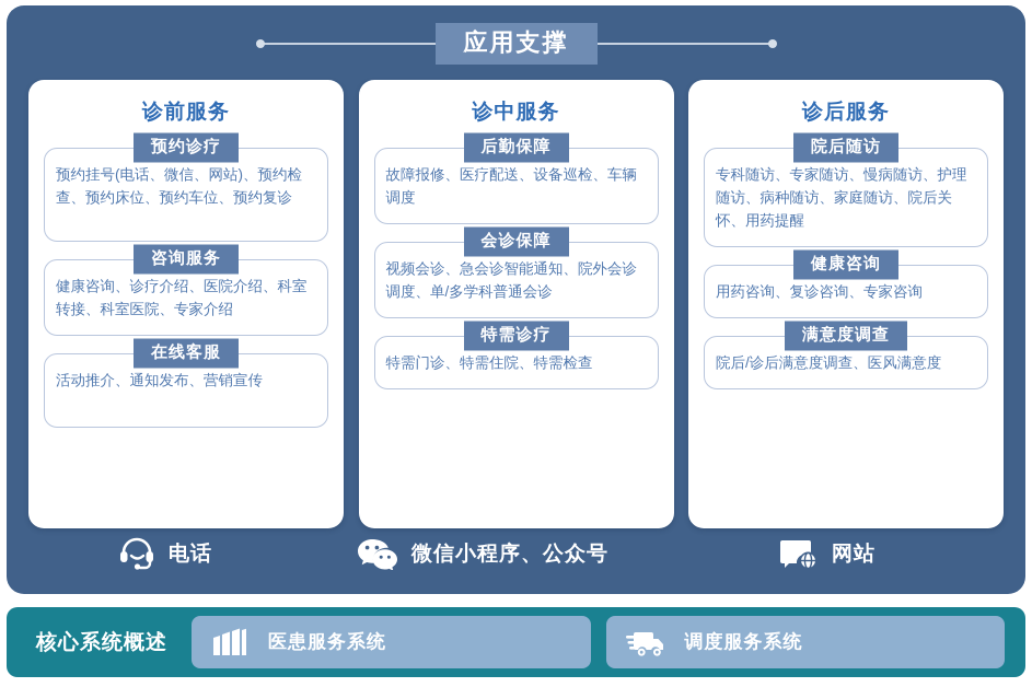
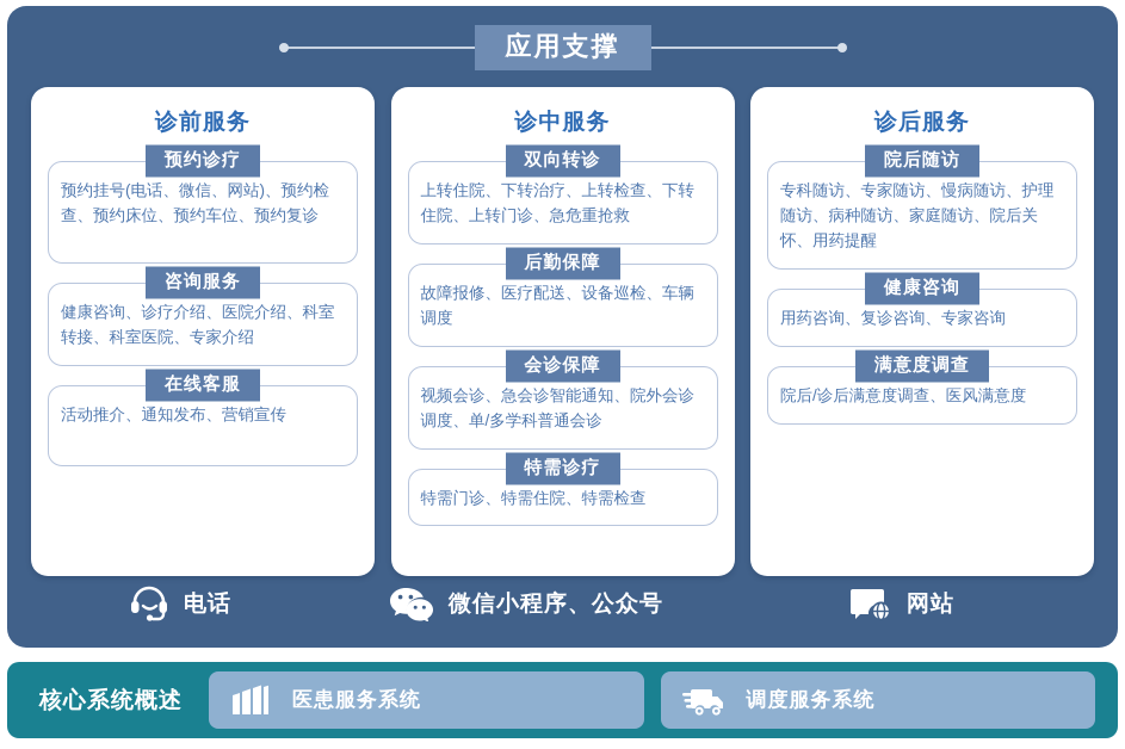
  应用支撑
  诊前服务
  预约诊疗
  预约挂号(电话、微信、网站)、预约检查、预约床位、预约车位、预约复诊
  咨询服务
  健康咨询、诊疗介绍、医院介绍、科室转接、科室医院、专家介绍
  在线客服
  活动推介、通知发布、营销宣传
  诊中服务
+ 双向转诊
+ 上转住院、下转治疗、上转检查、下转住院、上转门诊、急危重抢救
  后勤保障
  故障报修、医疗配送、设备巡检、车辆调度
  会诊保障
  视频会诊、急会诊智能通知、院外会诊调度、单/多学科普通会诊
  特需诊疗
  特需门诊、特需住院、特需检查
  诊后服务
  院后随访
  专科随访、专家随访、慢病随访、护理随访、病种随访、家庭随访、院后关怀、用药提醒
  健康咨询
  用药咨询、复诊咨询、专家咨询
  满意度调查
  院后/诊后满意度调查、医风满意度
  电话
  微信小程序、公众号
  网站
  核心系统概述
  医患服务系统
  调度服务系统
